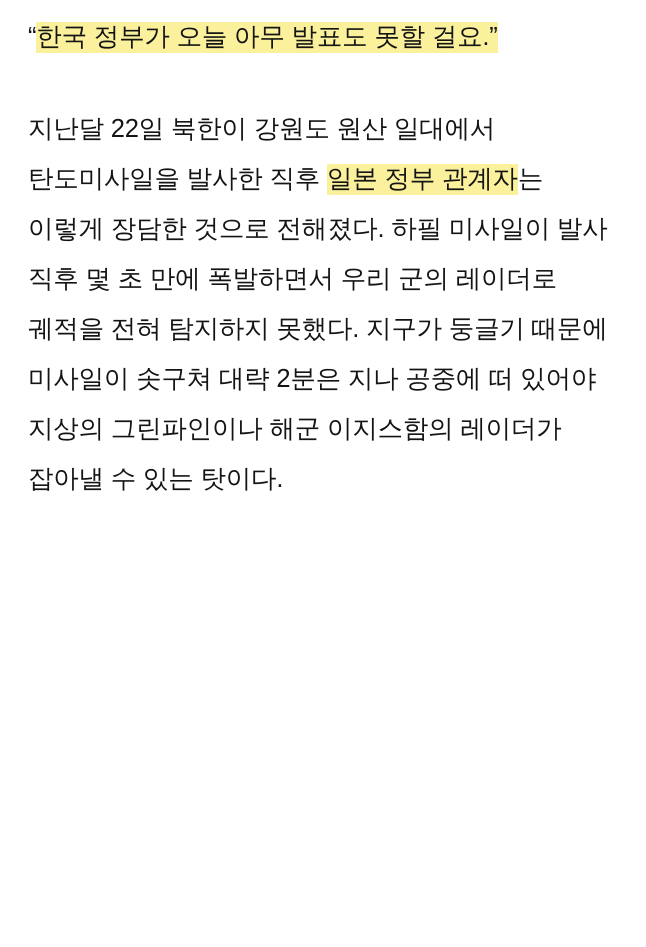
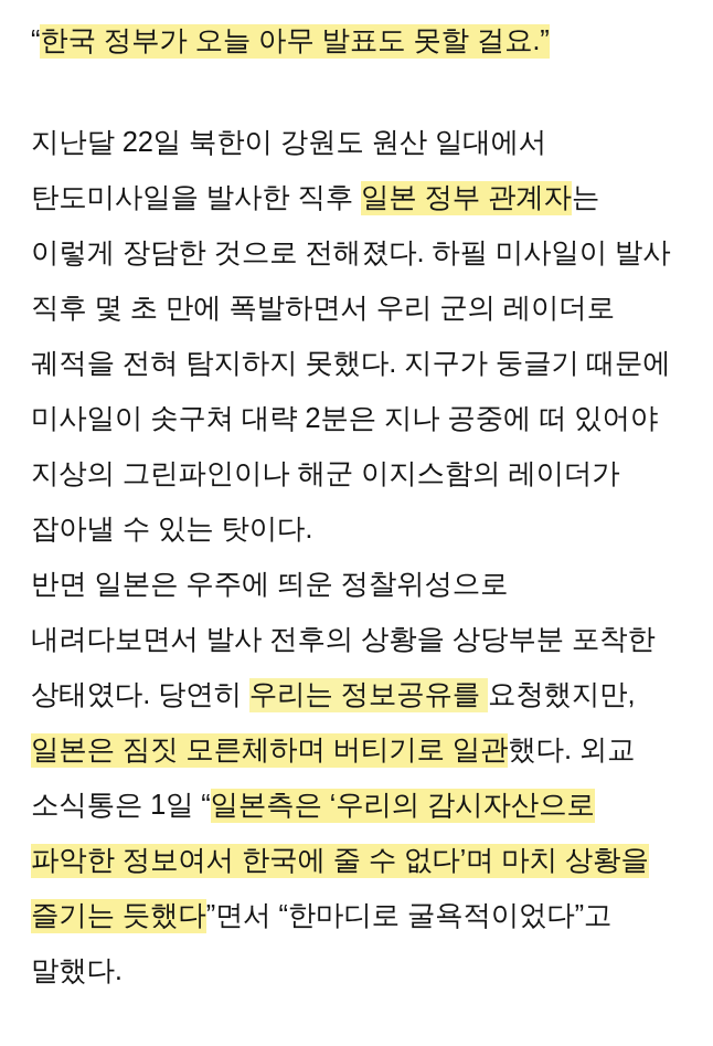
  “한국 정부가 오늘 아무 발표도 못할 걸요.”
  지난달 22일 북한이 강원도 원산 일대에서 탄도미사일을 발사한 직후 일본 정부 관계자는 이렇게 장담한 것으로 전해졌다. 하필 미사일이 발사 직후 몇 초 만에 폭발하면서 우리 군의 레이더로 궤적을 전혀 탐지하지 못했다. 지구가 둥글기 때문에 미사일이 솟구쳐 대략 2분은 지나 공중에 떠 있어야 지상의 그린파인이나 해군 이지스함의 레이더가 잡아낼 수 있는 탓이다.
+ 반면 일본은 우주에 띄운 정찰위성으로 내려다보면서 발사 전후의 상황을 상당부분 포착한 상태였다. 당연히 우리는 정보공유를 요청했지만, 일본은 짐짓 모른체하며 버티기로 일관했다. 외교 소식통은 1일 “일본측은 ‘우리의 감시자산으로 파악한 정보여서 한국에 줄 수 없다’며 마치 상황을 즐기는 듯했다”면서 “한마디로 굴욕적이었다”고 말했다.
